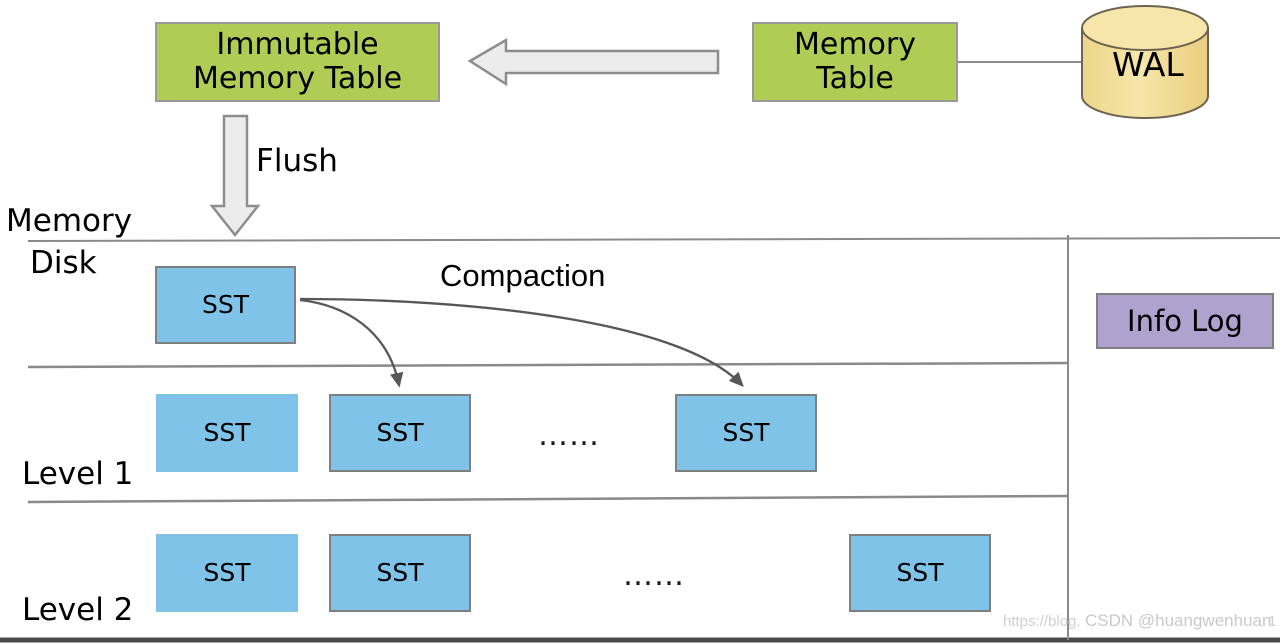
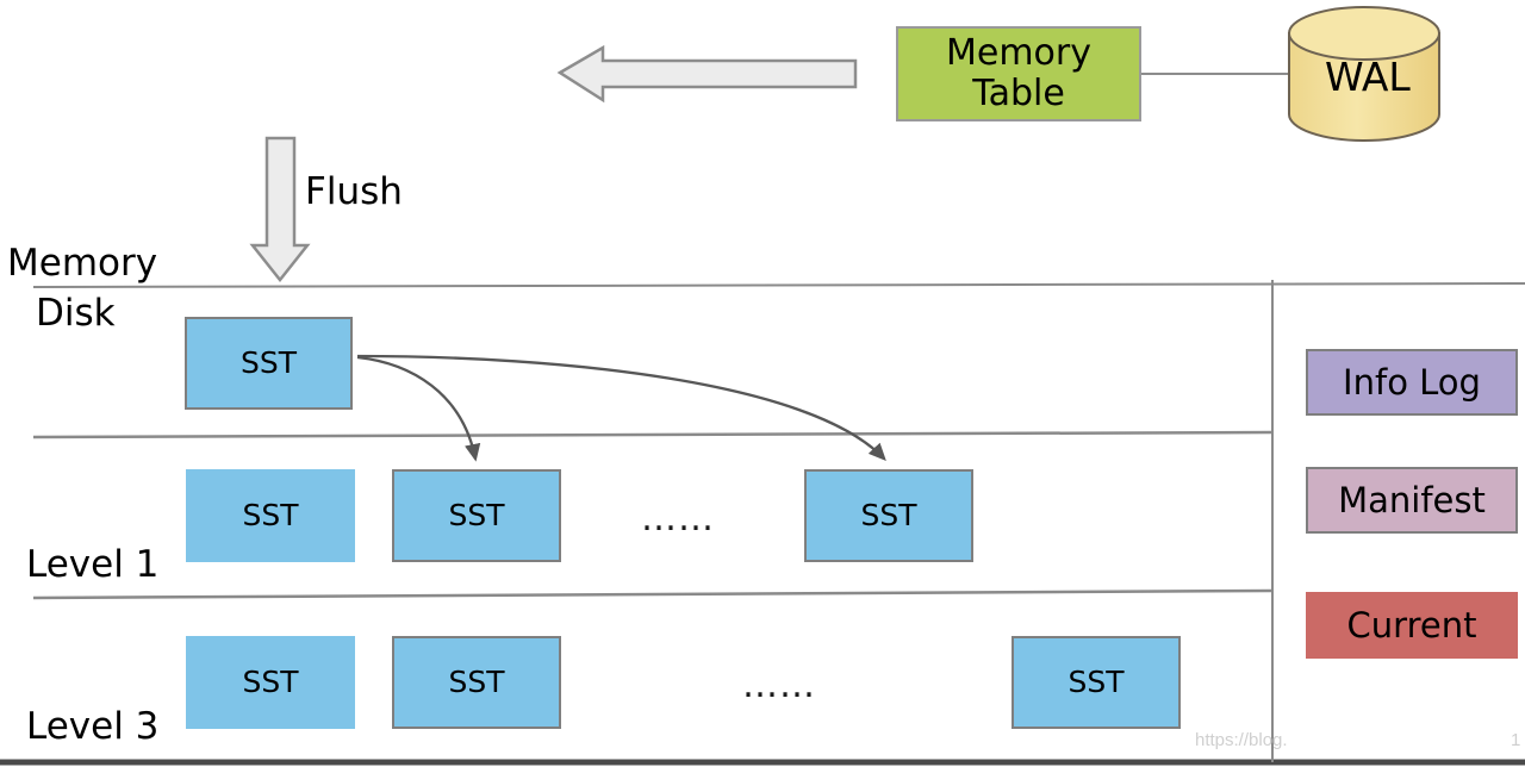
- Immutable
- Memory Table
  Memory
  Table
  WAL
  Flush
  Memory
  Disk
- Compaction
  SST
  Level 1
  SST
  SST
  ……
  SST
- Level 2
+ Level 3
  SST
  SST
  ……
  SST
  Info Log
+ Manifest
+ Current
  https://blog.
- CSDN @huangwenhuan
  1
